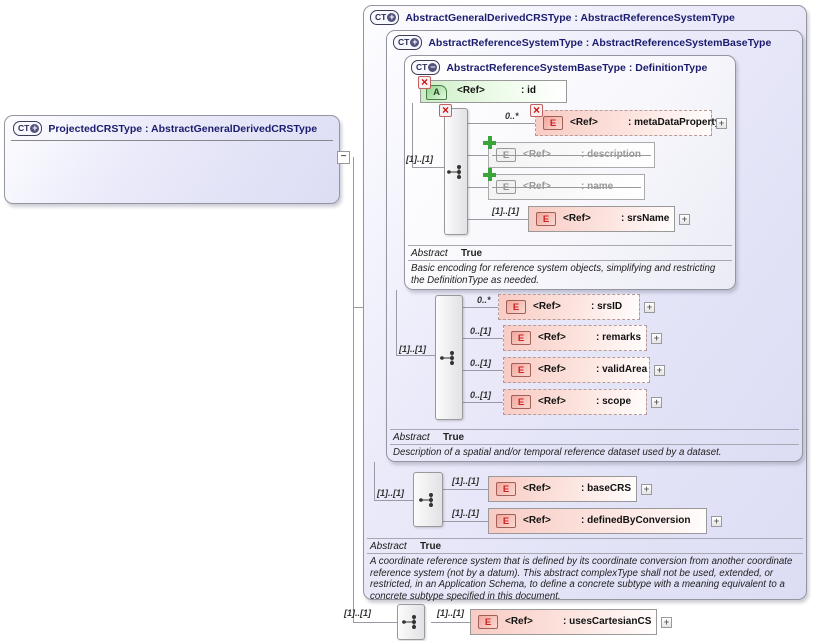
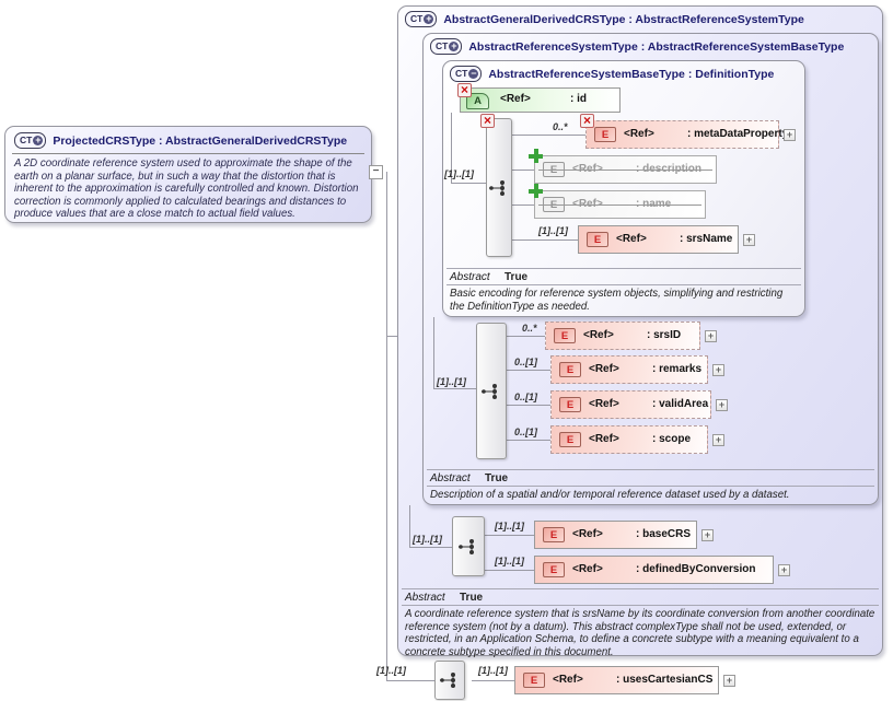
  CT
  +
  AbstractGeneralDerivedCRSType : AbstractReferenceSystemType
  CT
  +
  AbstractReferenceSystemType : AbstractReferenceSystemBaseType
  CT
  −
  AbstractReferenceSystemBaseType : DefinitionType
  ×
  [1]..[1]
  [1]..[1]
  [1]..[1]
  [1]..[1]
  ×
  A
  <Ref>
  : id
  ×
  E
  <Ref>
  : metaDataPropert
  0..*
  +
  E
  <Ref>
  : srsName
  [1]..[1]
  +
  Abstract
  True
  Basic encoding for reference system objects, simplifying and restricting the DefinitionType as needed.
  E
  <Ref>
  : srsID
  0..*
  +
  E
  <Ref>
  : remarks
  0..[1]
  +
  E
  <Ref>
  : validArea
  0..[1]
  +
  E
  <Ref>
  : scope
  0..[1]
  +
  Abstract
  True
  Description of a spatial and/or temporal reference dataset used by a dataset.
  E
  <Ref>
  : baseCRS
  [1]..[1]
  +
  E
  <Ref>
  : definedByConversion
  [1]..[1]
  +
  Abstract
  True
- A coordinate reference system that is defined by its coordinate conversion from another coordinate reference system (not by a datum). This abstract complexType shall not be used, extended, or restricted, in an Application Schema, to define a concrete subtype with a meaning equivalent to a concrete subtype specified in this document.
+ A coordinate reference system that is srsName by its coordinate conversion from another coordinate reference system (not by a datum). This abstract complexType shall not be used, extended, or restricted, in an Application Schema, to define a concrete subtype with a meaning equivalent to a concrete subtype specified in this document.
  E
  <Ref>
  : usesCartesianCS
  [1]..[1]
  +
  CT
  +
  ProjectedCRSType : AbstractGeneralDerivedCRSType
+ A 2D coordinate reference system used to approximate the shape of the earth on a planar surface, but in such a way that the distortion that is inherent to the approximation is carefully controlled and known. Distortion correction is commonly applied to calculated bearings and distances to produce values that are a close match to actual field values.
  −
